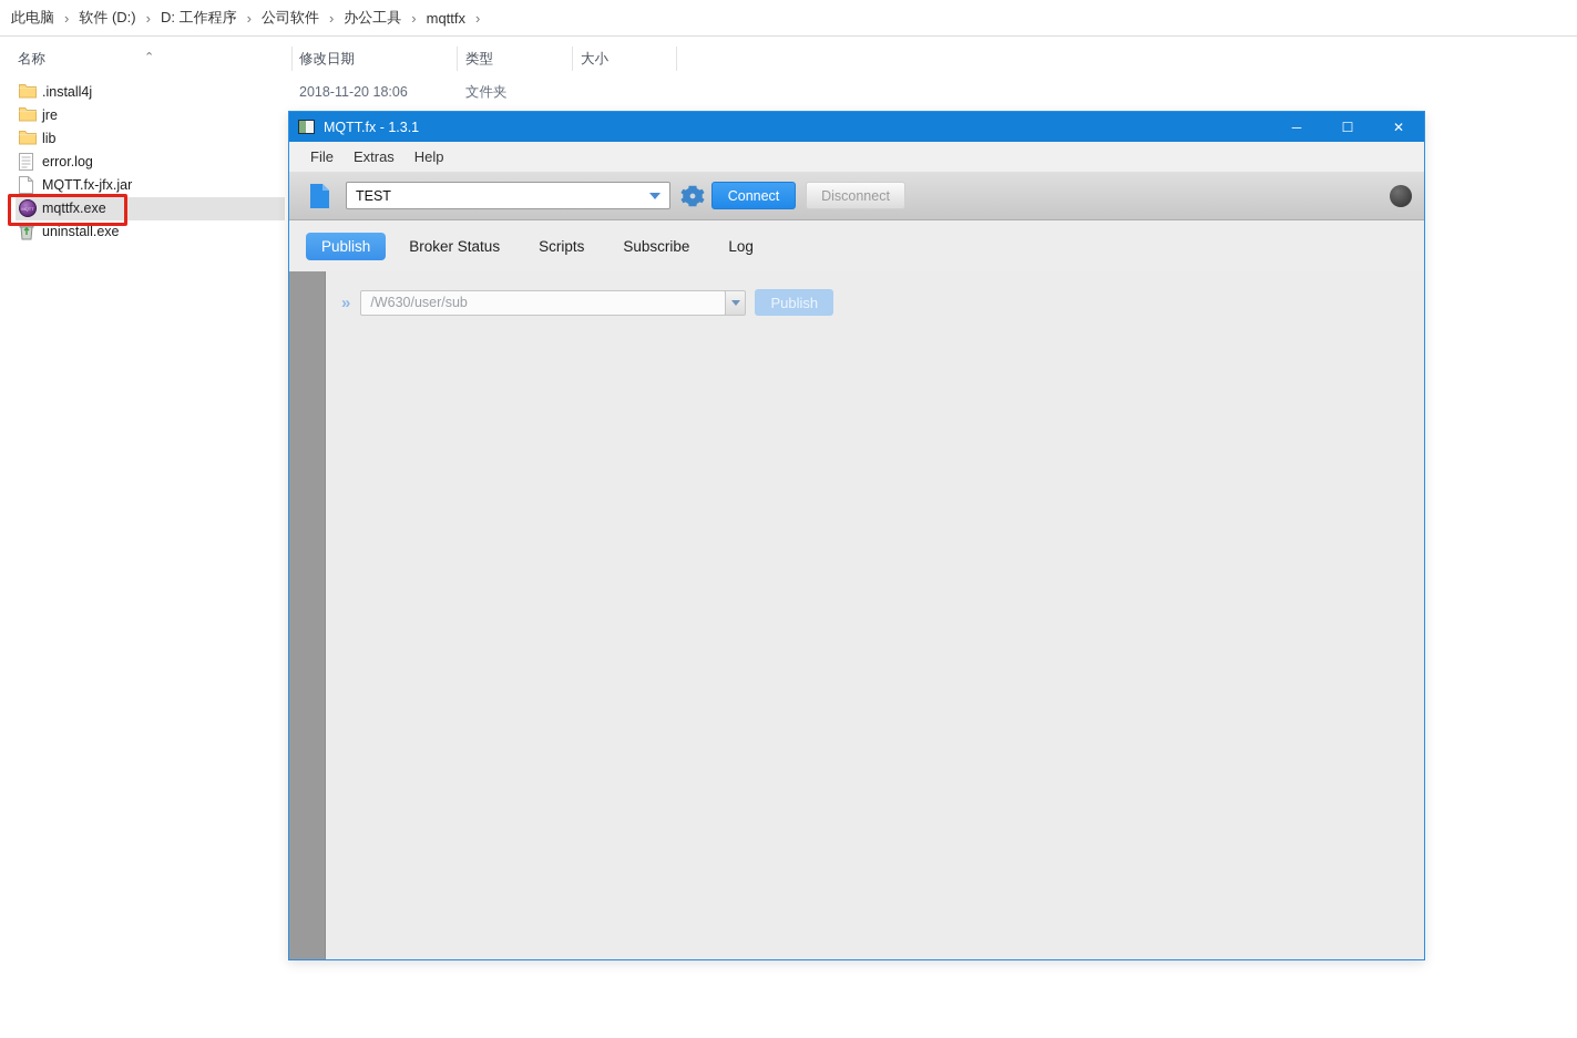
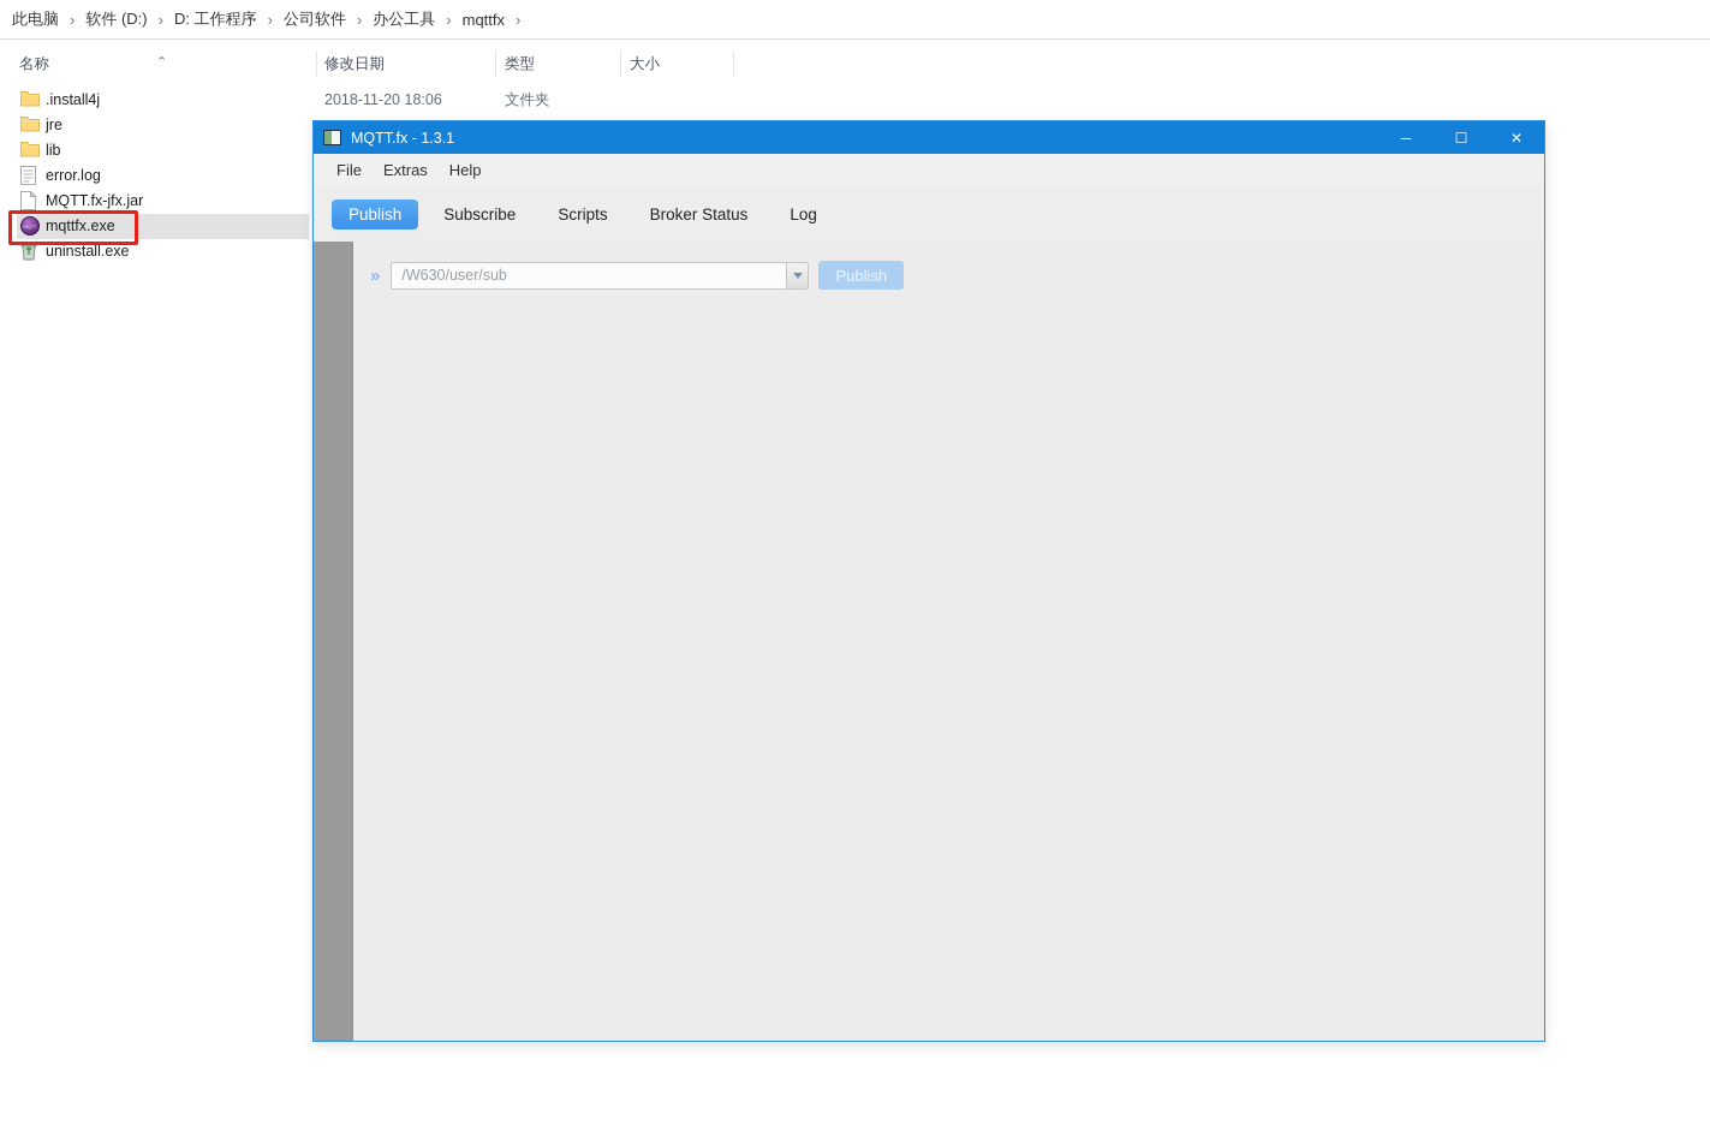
  此电脑
  ›
  软件 (D:)
  ›
  D: 工作程序
  ›
  公司软件
  ›
  办公工具
  ›
  mqttfx
  ›
  ⌃
  名称
  修改日期
  类型
  大小
  .install4j
  2018-11-20 18:06
  文件夹
  jre
  lib
  error.log
  MQTT.fx-jfx.jar
  mqttfx.exe
  uninstall.exe
  MQTT.fx - 1.3.1
  ─
  ☐
  ✕
  File
  Extras
  Help
- TEST
- Connect
- Disconnect
  Publish
- Broker Status
+ Subscribe
  Scripts
- Subscribe
+ Broker Status
  Log
  »
  /W630/user/sub
  Publish
